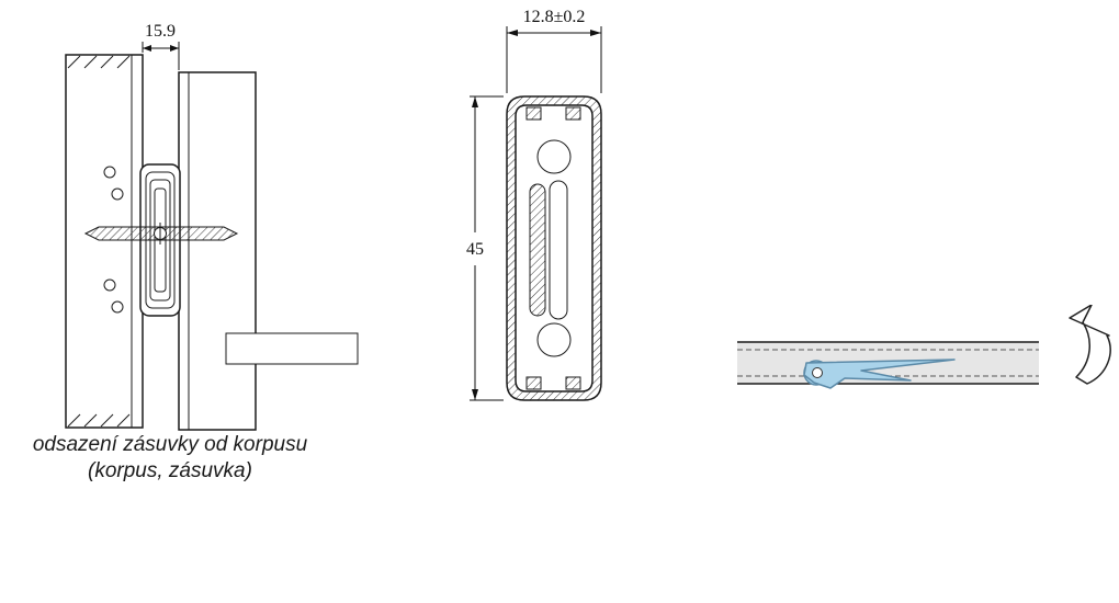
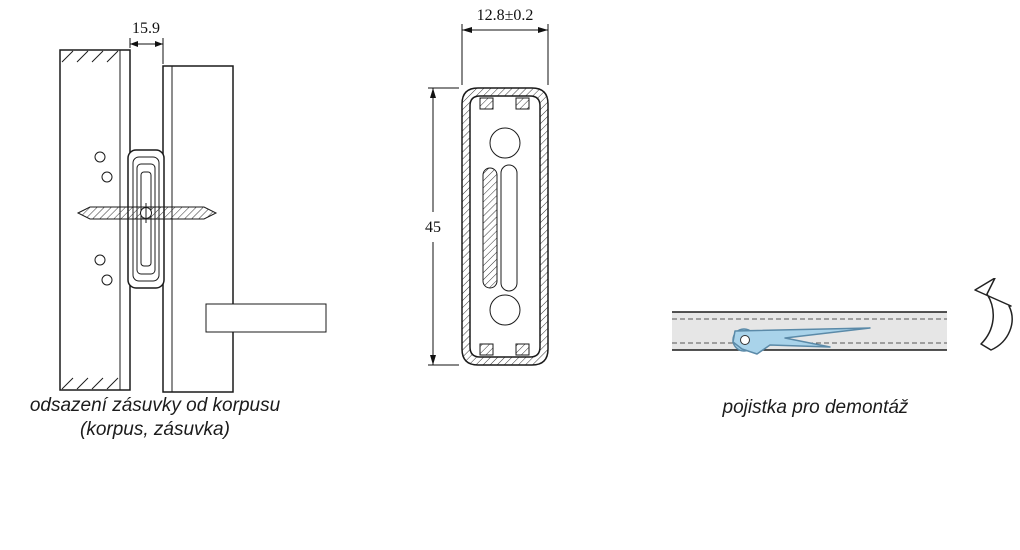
  15.9
  12.8±0.2
  45
  odsazení zásuvky od korpusu
  (korpus, zásuvka)
+ pojistka pro demontáž
